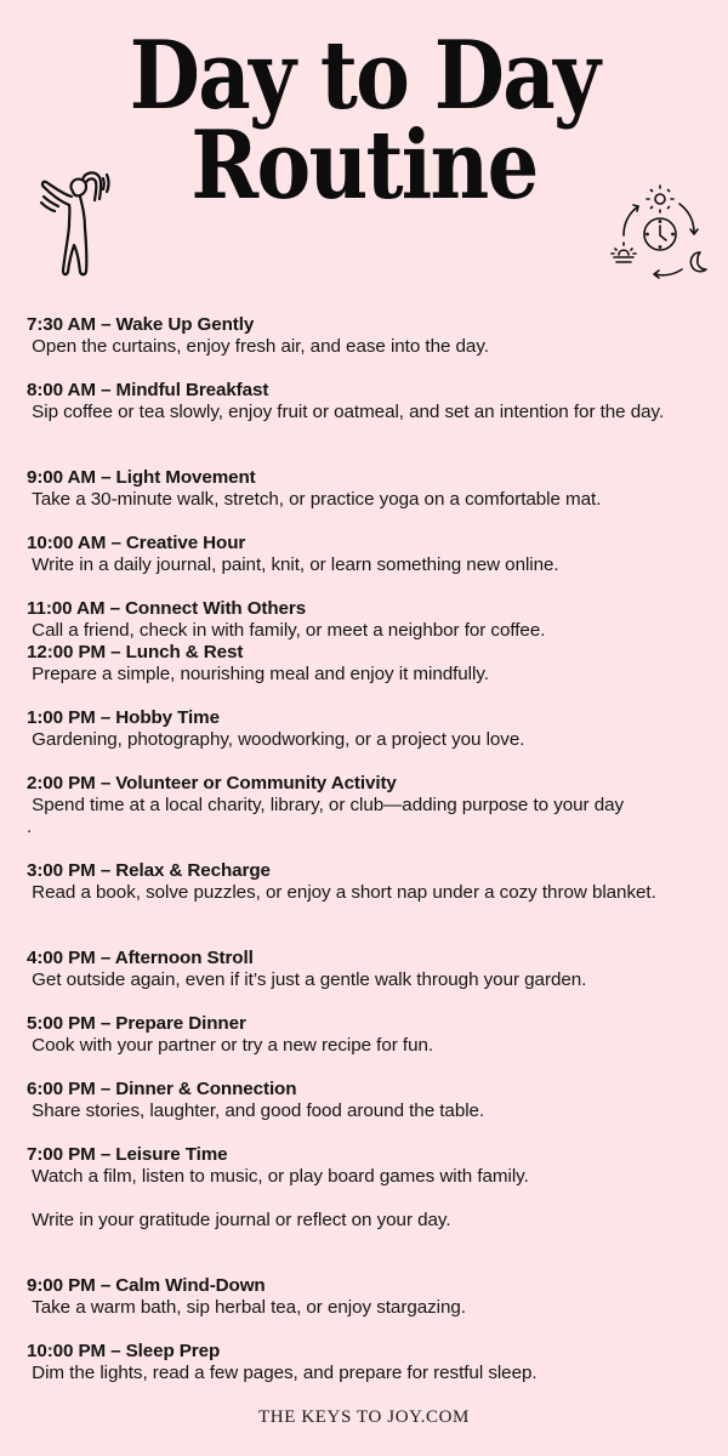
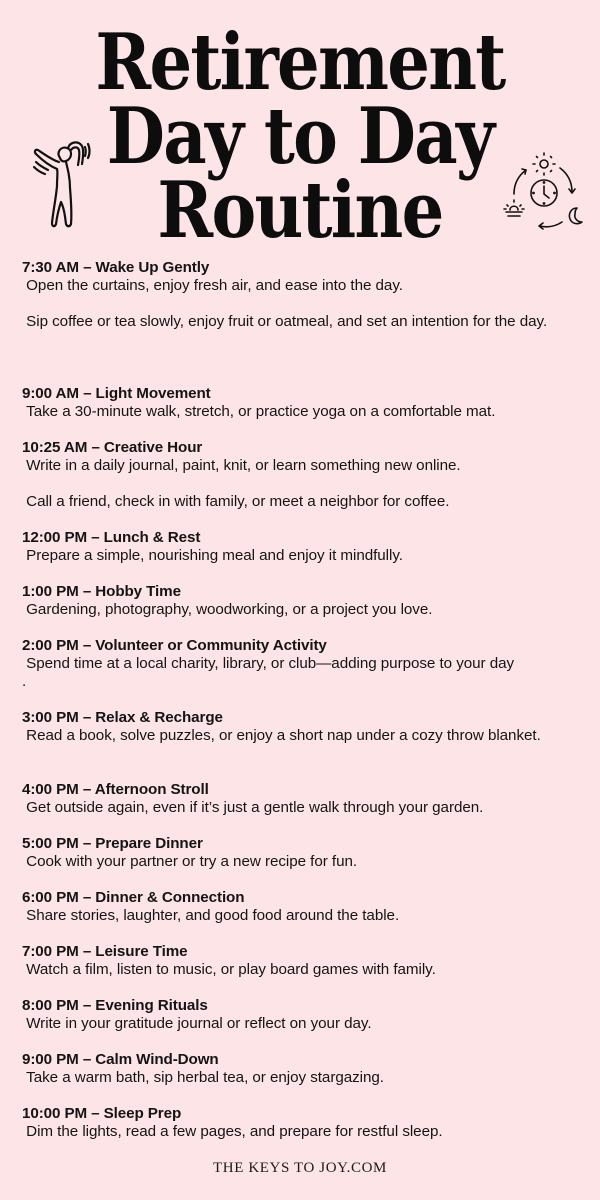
+ Retirement
  Day to Day
  Routine
  7:30 AM – Wake Up Gently
  Open the curtains, enjoy fresh air, and ease into the day.
- 8:00 AM – Mindful Breakfast
  Sip coffee or tea slowly, enjoy fruit or oatmeal, and set an intention for the day.
  9:00 AM – Light Movement
  Take a 30-minute walk, stretch, or practice yoga on a comfortable mat.
- 10:00 AM – Creative Hour
+ 10:25 AM – Creative Hour
  Write in a daily journal, paint, knit, or learn something new online.
- 11:00 AM – Connect With Others
  Call a friend, check in with family, or meet a neighbor for coffee.
  12:00 PM – Lunch & Rest
  Prepare a simple, nourishing meal and enjoy it mindfully.
  1:00 PM – Hobby Time
  Gardening, photography, woodworking, or a project you love.
  2:00 PM – Volunteer or Community Activity
  Spend time at a local charity, library, or club—adding purpose to your day
  .
  3:00 PM – Relax & Recharge
  Read a book, solve puzzles, or enjoy a short nap under a cozy throw blanket.
  4:00 PM – Afternoon Stroll
  Get outside again, even if it’s just a gentle walk through your garden.
  5:00 PM – Prepare Dinner
  Cook with your partner or try a new recipe for fun.
  6:00 PM – Dinner & Connection
  Share stories, laughter, and good food around the table.
  7:00 PM – Leisure Time
  Watch a film, listen to music, or play board games with family.
+ 8:00 PM – Evening Rituals
  Write in your gratitude journal or reflect on your day.
  9:00 PM – Calm Wind-Down
  Take a warm bath, sip herbal tea, or enjoy stargazing.
  10:00 PM – Sleep Prep
  Dim the lights, read a few pages, and prepare for restful sleep.
  THE KEYS TO JOY.COM
